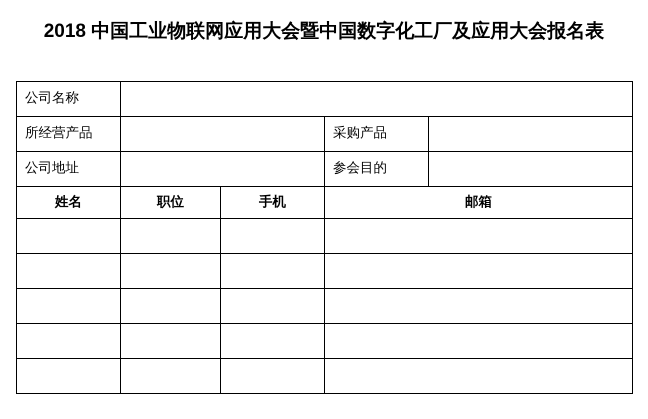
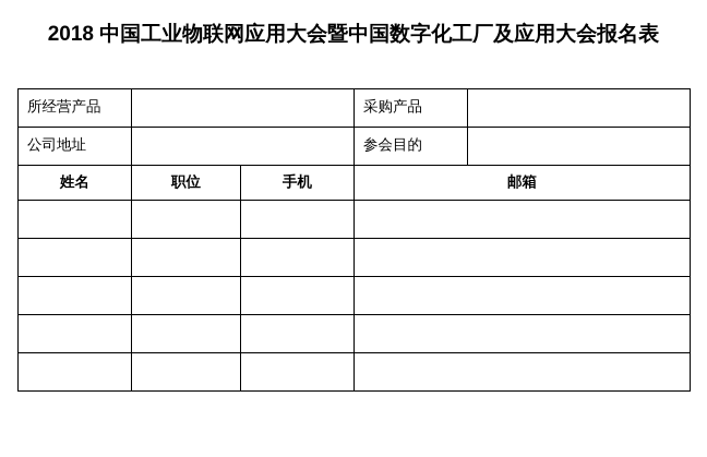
  2018 中国工业物联网应用大会暨中国数字化工厂及应用大会报名表
- 公司名称
  所经营产品		采购产品
  公司地址		参会目的
  姓名	职位	手机	邮箱
